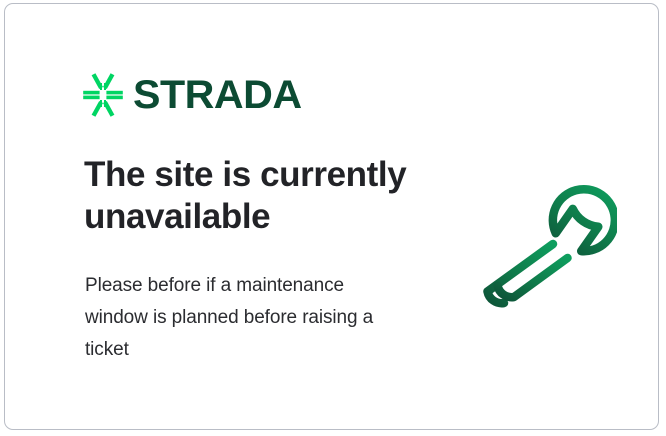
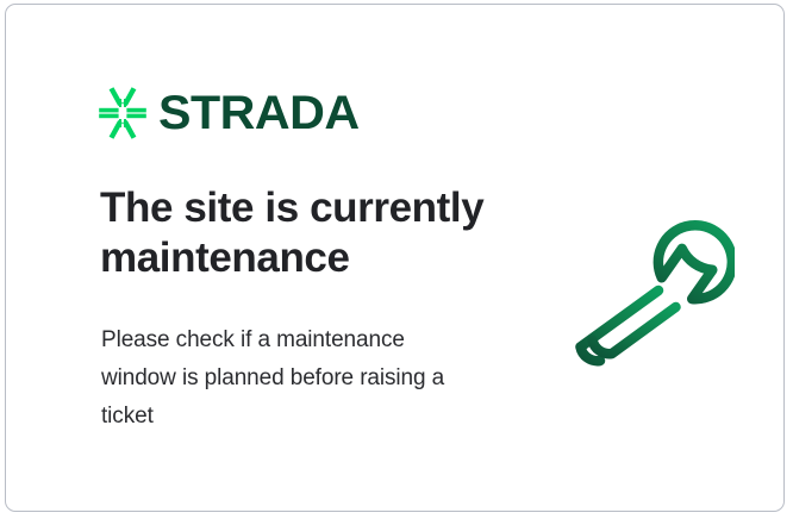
  STRADA
- The site is currently unavailable
+ The site is currently maintenance
- Please before if a maintenance window is planned before raising a ticket
+ Please check if a maintenance window is planned before raising a ticket
